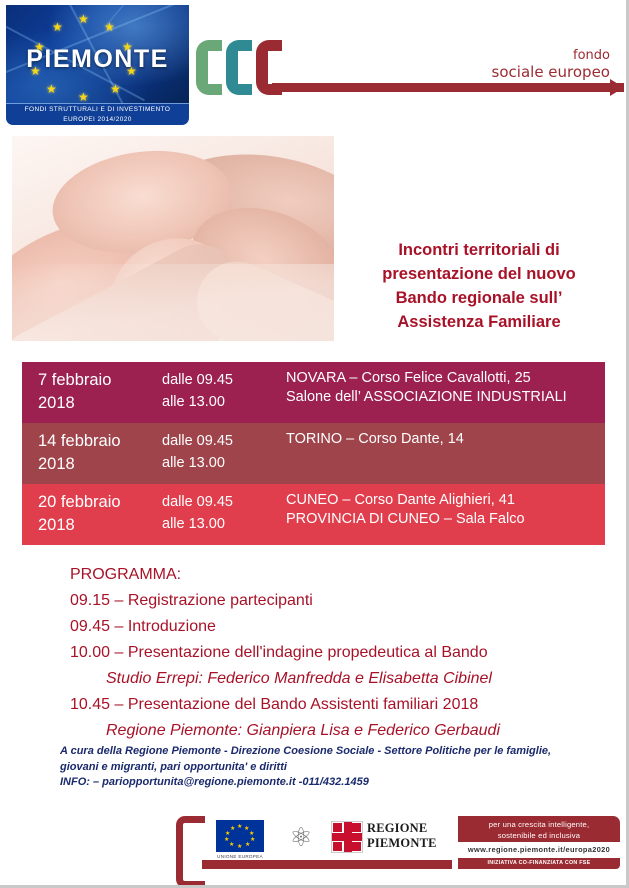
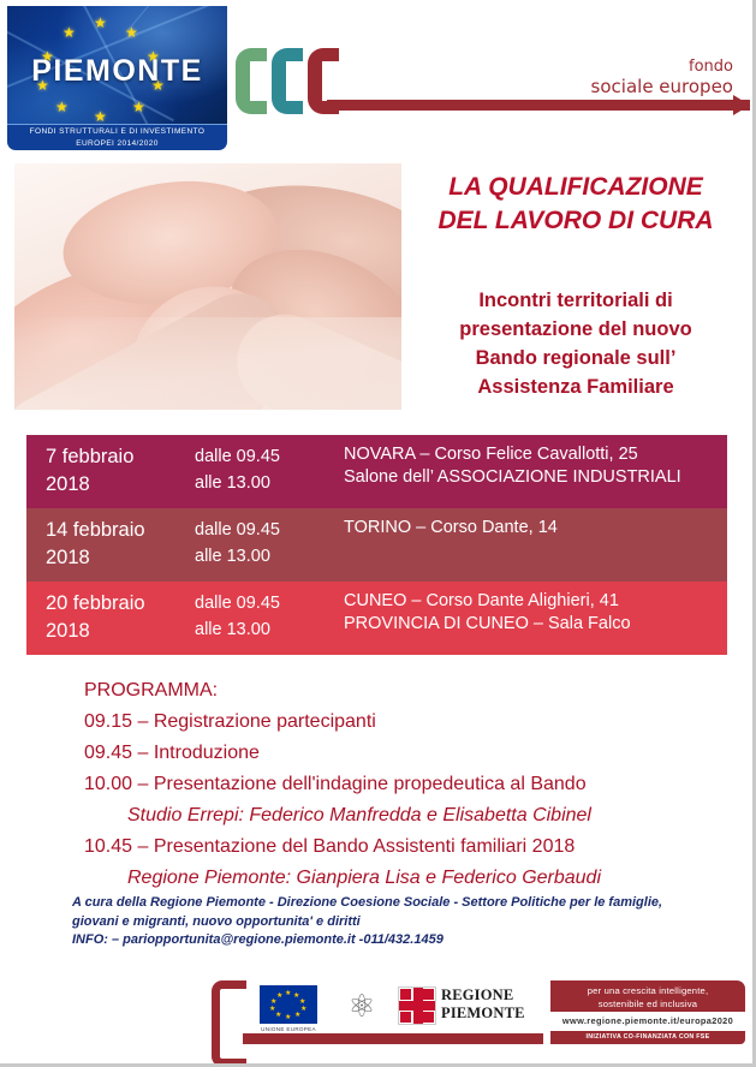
  ★
  ★
  ★
  ★
  ★
  ★
  ★
  ★
  ★
  ★
  PIEMONTE
  fondo
  sociale europeo
+ LA QUALIFICAZIONE
+ DEL LAVORO DI CURA
  Incontri territoriali di
  presentazione del nuovo
  Bando regionale sull’
  Assistenza Familiare
  7 febbraio
  2018
  dalle 09.45
  alle 13.00
  NOVARA – Corso Felice Cavallotti, 25
  Salone dell’ ASSOCIAZIONE INDUSTRIALI
  14 febbraio
  2018
  dalle 09.45
  alle 13.00
  TORINO – Corso Dante, 14
  20 febbraio
  2018
  dalle 09.45
  alle 13.00
  CUNEO – Corso Dante Alighieri, 41
  PROVINCIA DI CUNEO – Sala Falco
  PROGRAMMA:
  09.15 – Registrazione partecipanti
  09.45 – Introduzione
  10.00 – Presentazione dell'indagine propedeutica al Bando
  Studio Errepi: Federico Manfredda e Elisabetta Cibinel
  10.45 – Presentazione del Bando Assistenti familiari 2018
  Regione Piemonte: Gianpiera Lisa e Federico Gerbaudi
  A cura della Regione Piemonte - Direzione Coesione Sociale - Settore Politiche per le famiglie,
- giovani e migranti, pari opportunita' e diritti
+ giovani e migranti, nuovo opportunita' e diritti
  INFO: – pariopportunita@regione.piemonte.it -011/432.1459
  ⚛
  REGIONE
  PIEMONTE
  per una crescita intelligente,
  sostenibile ed inclusiva
  www.regione.piemonte.it/europa2020
